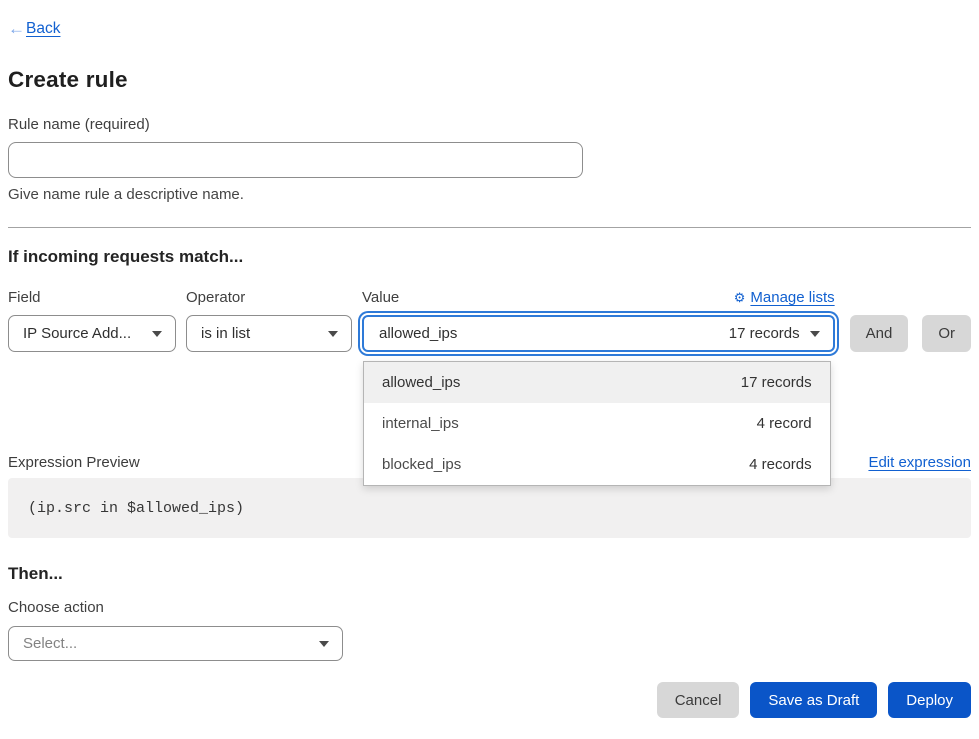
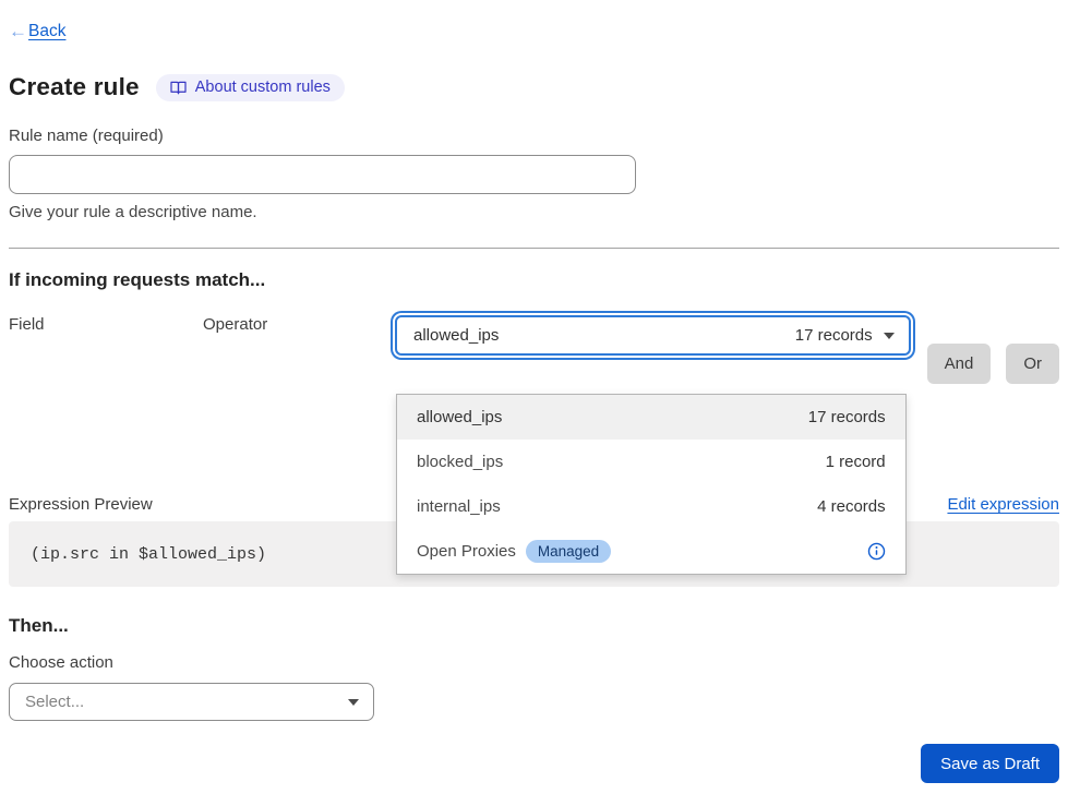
  ←
  Back
  Create rule
+ About custom rules
  Rule name (required)
- Give name rule a descriptive name.
+ Give your rule a descriptive name.
  If incoming requests match...
  Field
- IP Source Add...
  Operator
- is in list
- Value
- ⚙
- Manage lists
  allowed_ips
  17 records
  allowed_ips
  17 records
- internal_ips
+ blocked_ips
- 4 record
+ 1 record
- blocked_ips
+ internal_ips
  4 records
+ Open Proxies
+ Managed
  And
  Or
  Expression Preview
  Edit expression
  (ip.src in $allowed_ips)
  Then...
  Choose action
  Select...
- Cancel
  Save as Draft
- Deploy
